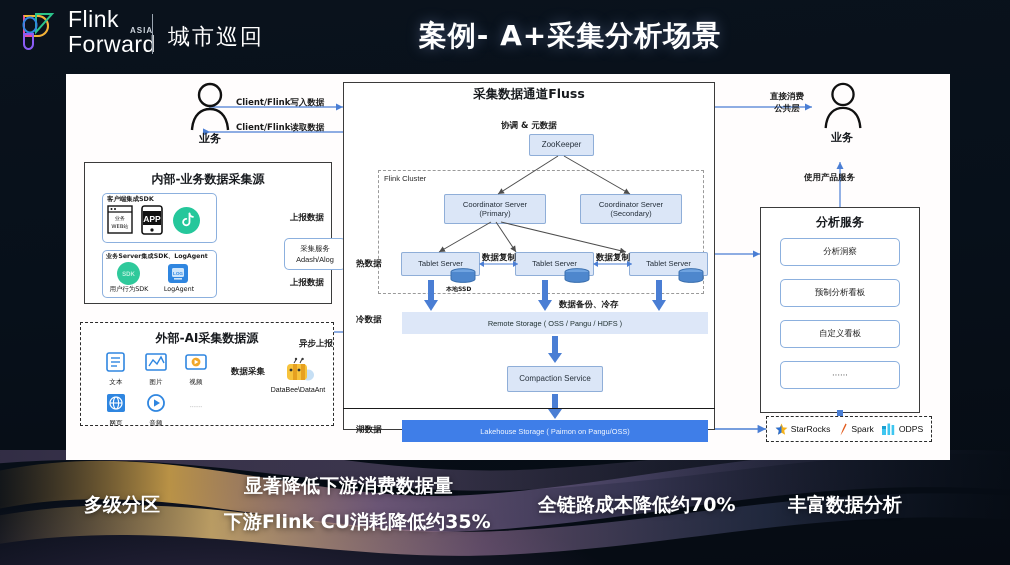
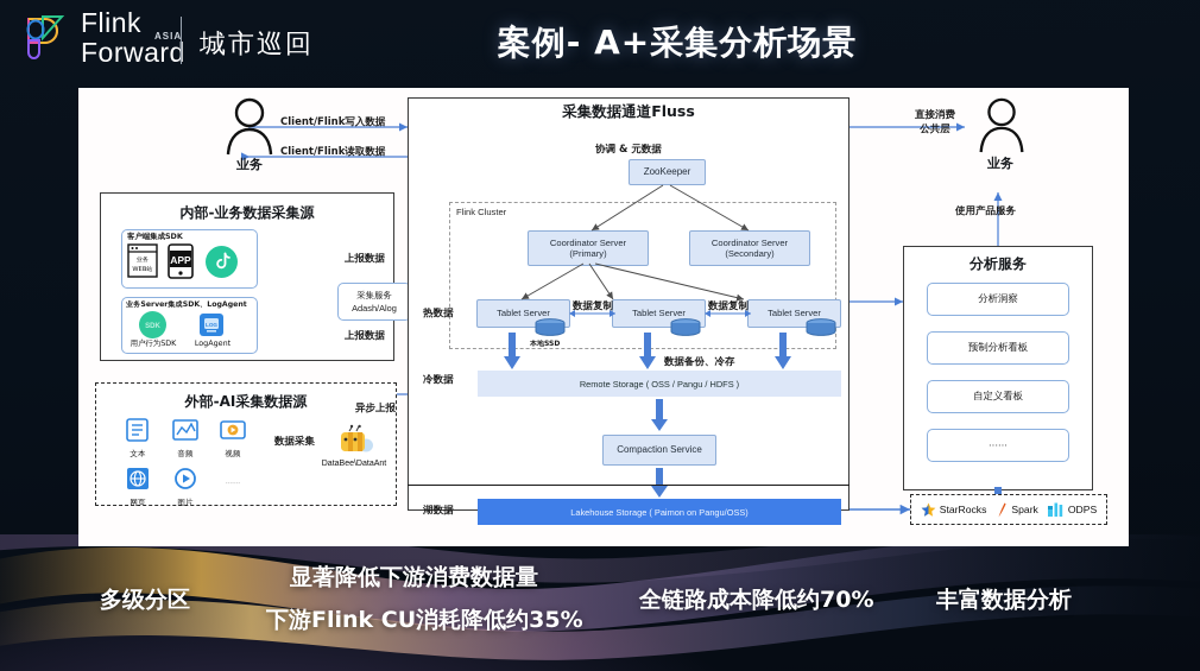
  Flink
  Forward
  ASIA
  城市巡回
  案例- A+采集分析场景
  业务
  Client/Flink写入数据
  Client/Flink读取数据
  内部-业务数据采集源
  客户端集成SDK
  APP
  用户行为SDK
  LogAgent
  上报数据
  上报数据
  采集服务
  Adash/Alog
  外部-AI采集数据源
  文本
- 图片
+ 音频
  视频
  网页
- 音频
+ 图片
  ······
  数据采集
  异步上报
  采集数据通道Fluss
  协调 & 元数据
  ZooKeeper
  Flink Cluster
  Coordinator Server
  (Primary)
  Coordinator Server
  (Secondary)
  Tablet Server
  Tablet Server
  Tablet Server
  数据复制
  数据复制
  数据备份、冷存
  热数据
  冷数据
  湖数据
  Remote Storage ( OSS / Pangu / HDFS )
  Compaction Service
  Lakehouse Storage ( Paimon on Pangu/OSS)
  直接消费
  公共层
  业务
  使用产品服务
  分析服务
  分析洞察
  预制分析看板
  自定义看板
  ······
  StarRocks
  Spark
  ODPS
  多级分区
  显著降低下游消费数据量
  下游Flink CU消耗降低约35%
  全链路成本降低约70%
  丰富数据分析
